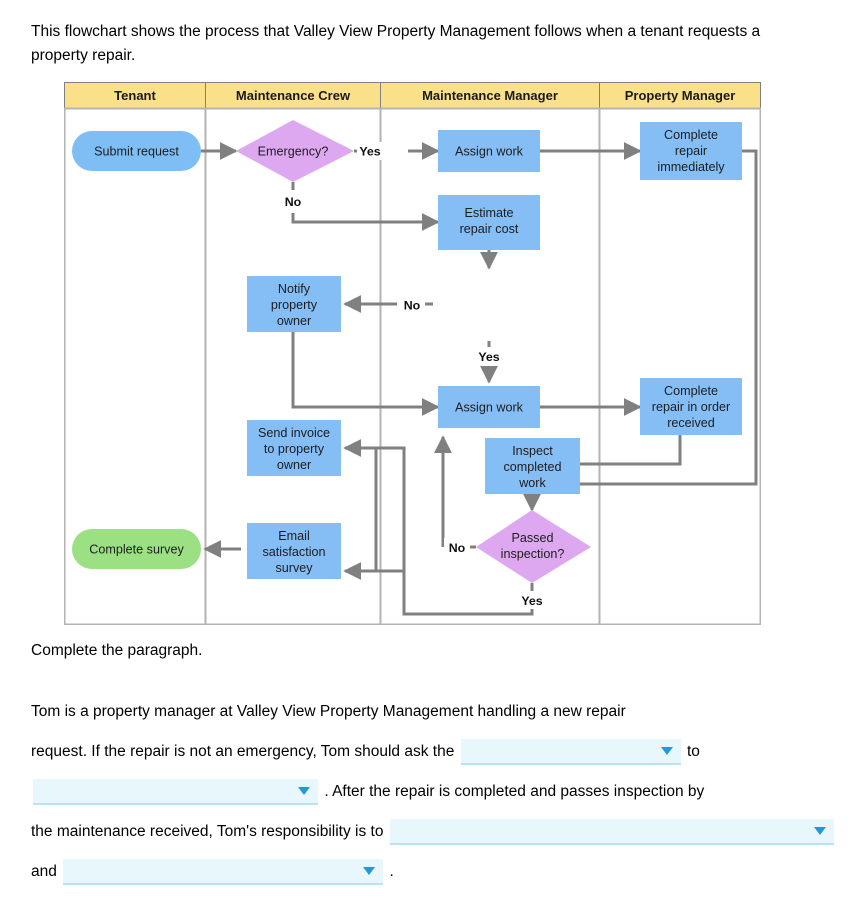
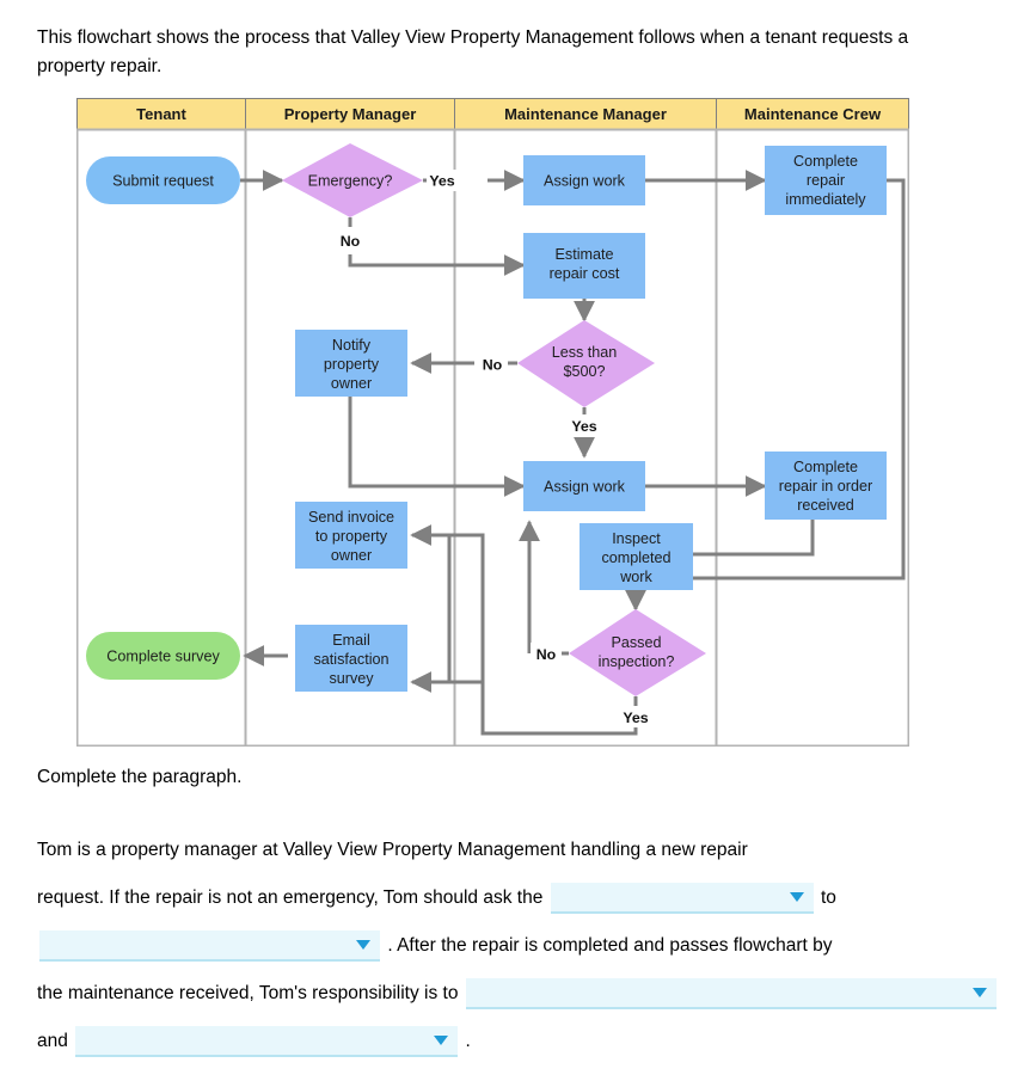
  This flowchart shows the process that Valley View Property Management follows when a tenant requests a property repair.
  Tenant
- Maintenance Crew
+ Property Manager
  Maintenance Manager
- Property Manager
+ Maintenance Crew
  Submit request
  Emergency?
  Assign work
  Complete
  repair
  immediately
  Estimate
  repair cost
+ Less than
+ $500?
  Notify
  property
  owner
  Assign work
  Complete
  repair in order
  received
  Inspect
  completed
  work
  Passed
  inspection?
  Send invoice
  to property
  owner
  Email
  satisfaction
  survey
  Complete survey
  Yes
  No
  No
  Yes
  No
  Yes
  Complete the paragraph.
  Tom is a property manager at Valley View Property Management handling a new repair
  request. If the repair is not an emergency, Tom should ask the to
- . After the repair is completed and passes inspection by
+ . After the repair is completed and passes flowchart by
  the maintenance received, Tom's responsibility is to
  and .
